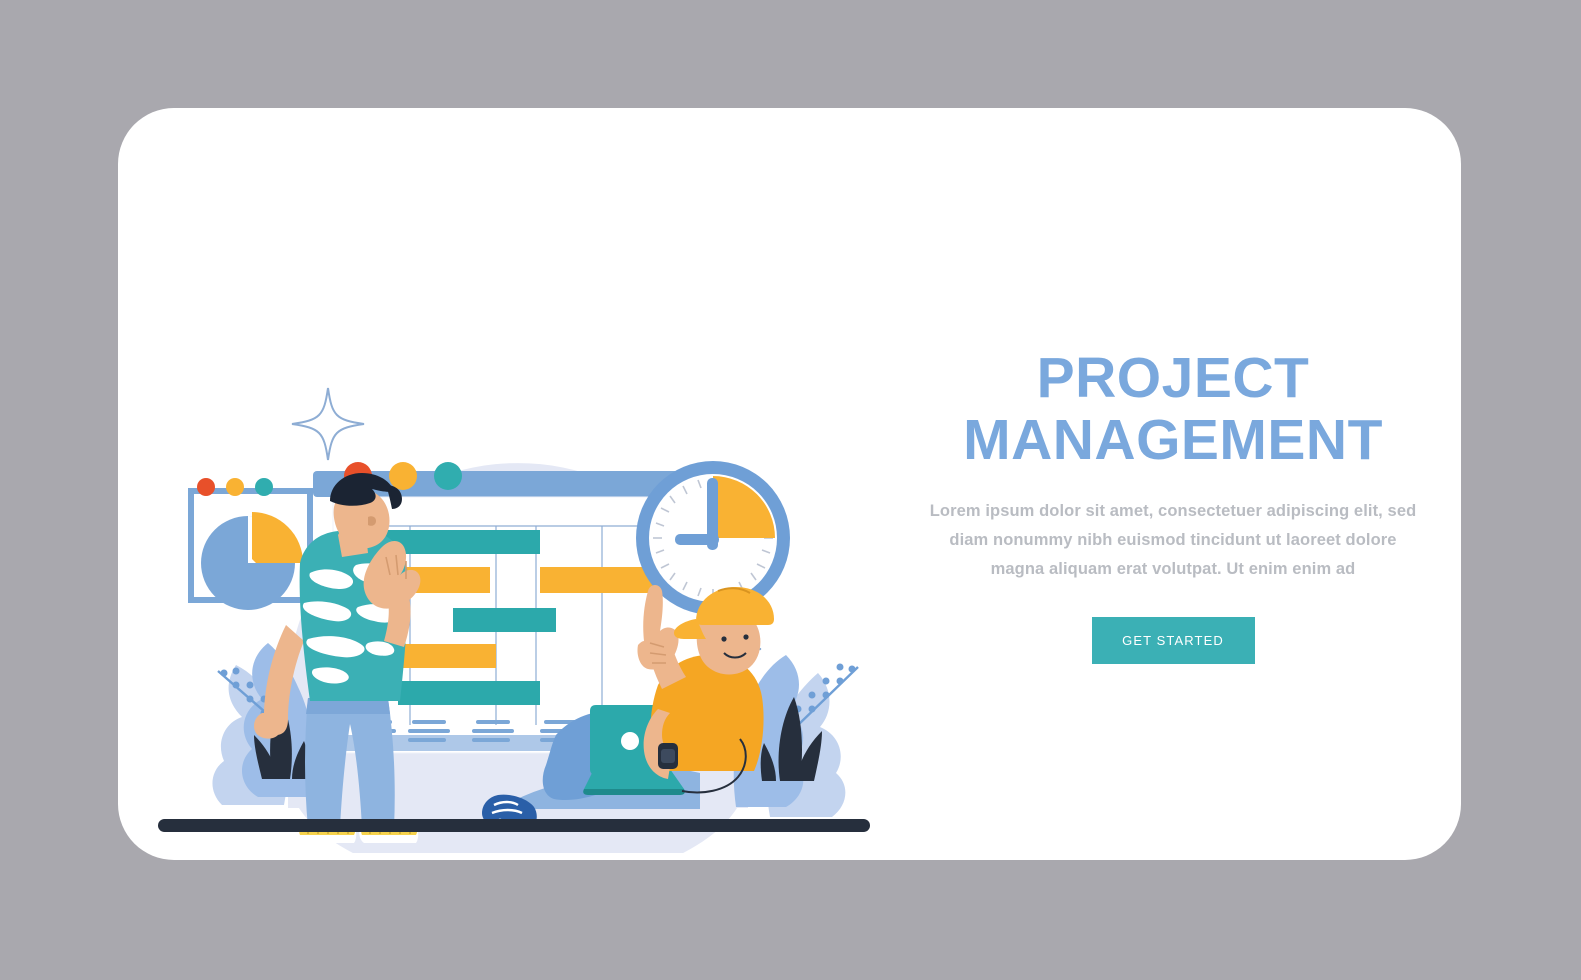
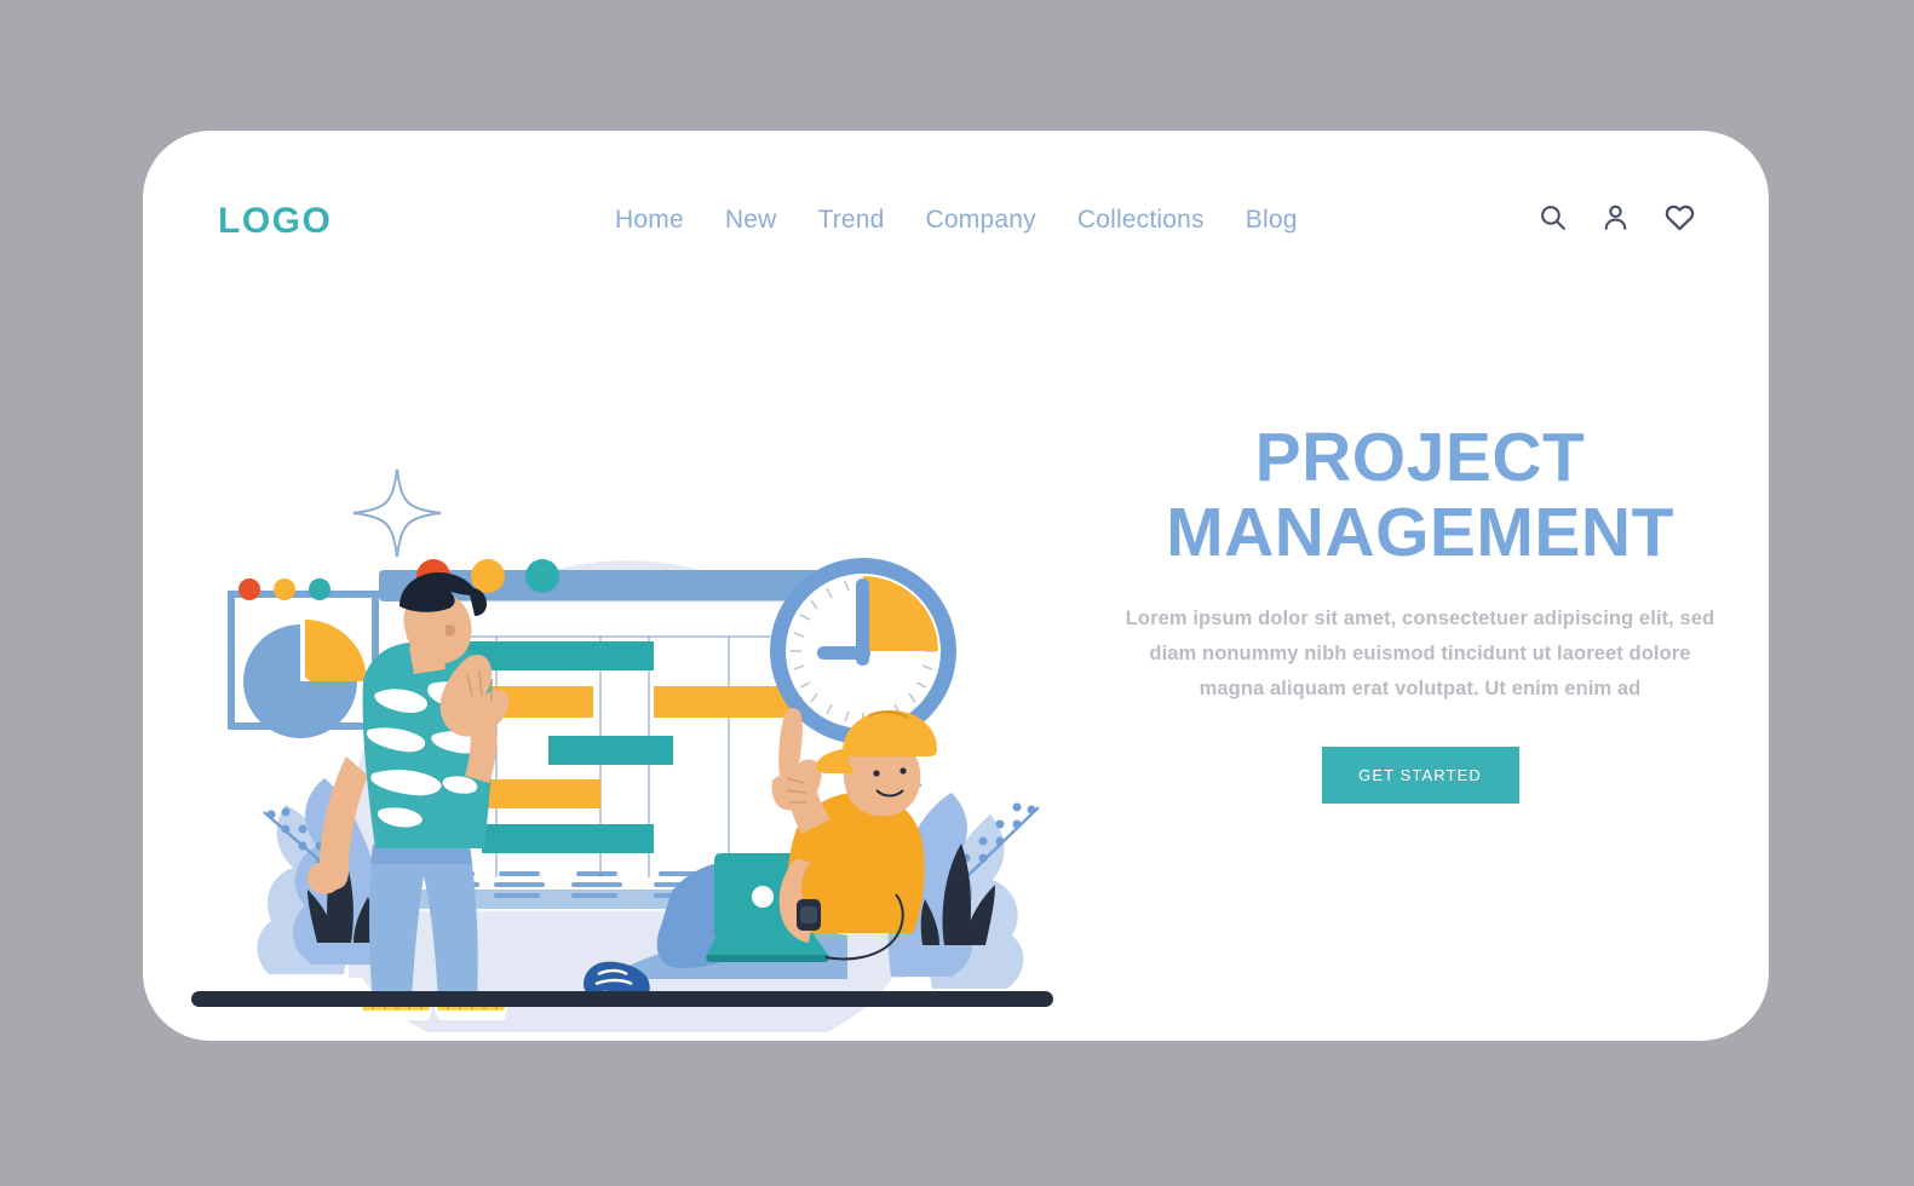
+ LOGO
+ Home
+ New
+ Trend
+ Company
+ Collections
+ Blog
  PROJECT
  MANAGEMENT
  Lorem ipsum dolor sit amet, consectetuer adipiscing elit, sed diam nonummy nibh euismod tincidunt ut laoreet dolore magna aliquam erat volutpat. Ut enim enim ad
  GET STARTED
